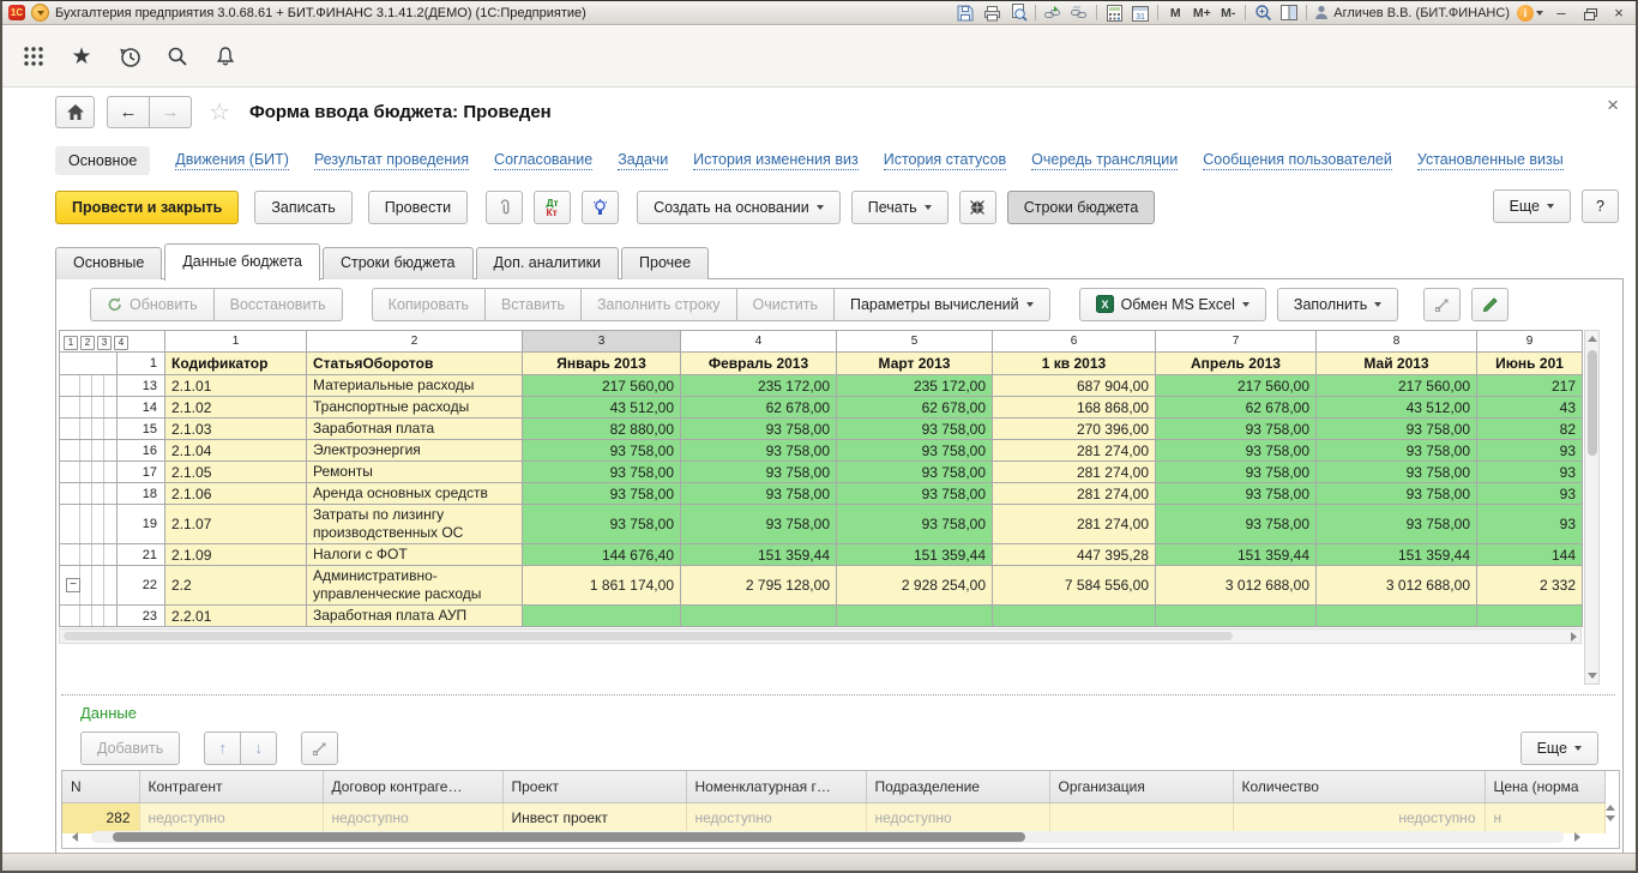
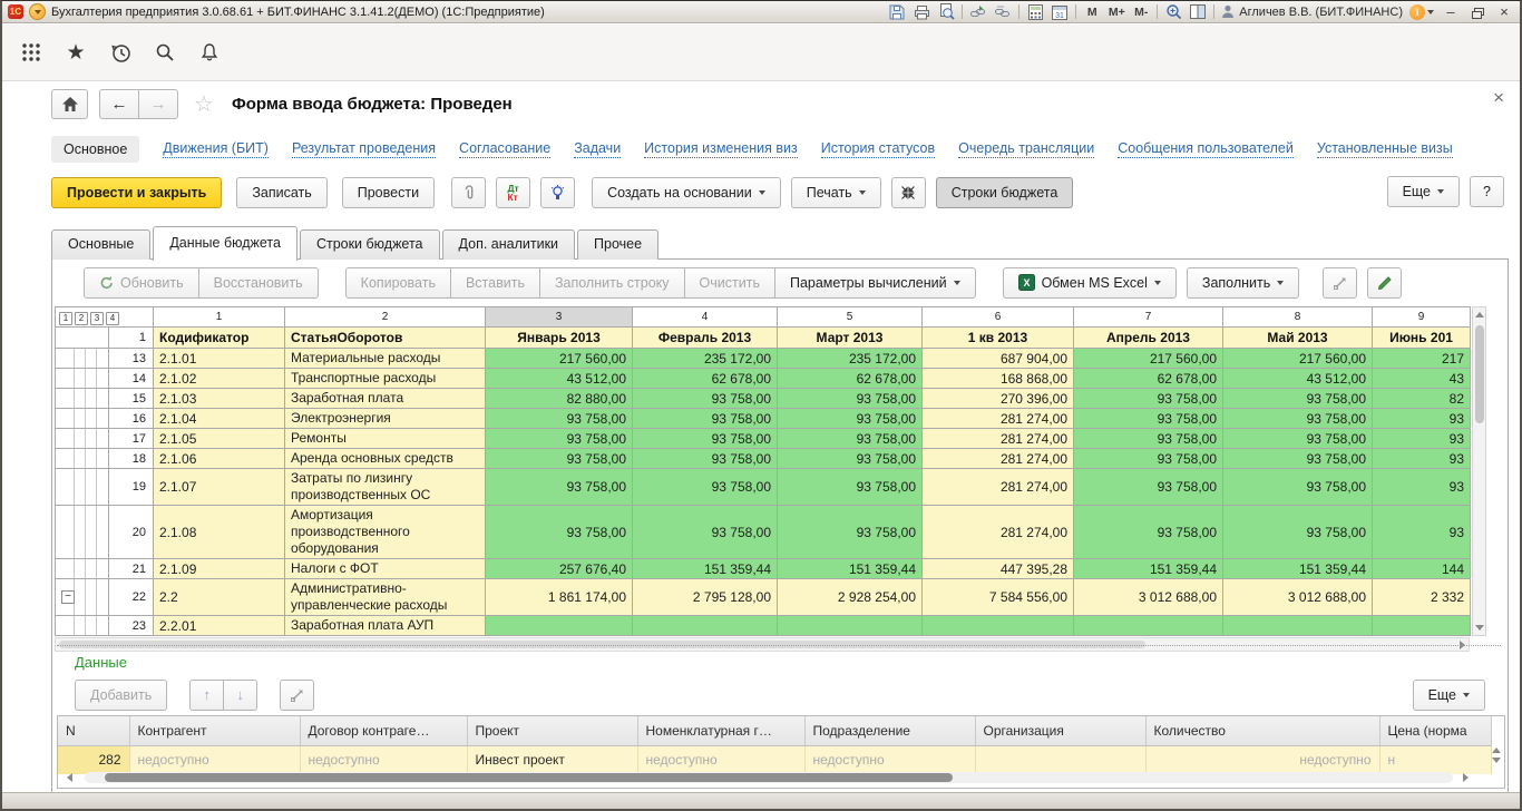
  1С
  Бухгалтерия предприятия 3.0.68.61 + БИТ.ФИНАНС 3.1.41.2(ДЕМО) (1С:Предприятие)
  M
  M+
  M-
  Агличев В.В. (БИТ.ФИНАНС)
  i
  –
  ×
  ★
  ←
  →
  ☆
  Форма ввода бюджета: Проведен
  ×
  Основное
  Движения (БИТ)
  Результат проведения
  Согласование
  Задачи
  История изменения виз
  История статусов
  Очередь трансляции
  Сообщения пользователей
  Установленные визы
  Провести и закрыть
  Записать
  Провести
  Дт
  Кт
  Создать на основании
  Печать
  Строки бюджета
  Еще
  ?
  Основные
  Данные бюджета
  Строки бюджета
  Доп. аналитики
  Прочее
  Обновить
  Восстановить
  Копировать
  Вставить
  Заполнить строку
  Очистить
  Параметры вычислений
  X
  Обмен MS Excel
  Заполнить
  1 2 3 4	1	2	3	4	5	6	7	8	9
  	1	Кодификатор	СтатьяОборотов	Январь 2013	Февраль 2013	Март 2013	1 кв 2013	Апрель 2013	Май 2013	Июнь 201
  	13	2.1.01	Материальные расходы	217 560,00	235 172,00	235 172,00	687 904,00	217 560,00	217 560,00	217
  	14	2.1.02	Транспортные расходы	43 512,00	62 678,00	62 678,00	168 868,00	62 678,00	43 512,00	43
  	15	2.1.03	Заработная плата	82 880,00	93 758,00	93 758,00	270 396,00	93 758,00	93 758,00	82
  	16	2.1.04	Электроэнергия	93 758,00	93 758,00	93 758,00	281 274,00	93 758,00	93 758,00	93
  	17	2.1.05	Ремонты	93 758,00	93 758,00	93 758,00	281 274,00	93 758,00	93 758,00	93
  	18	2.1.06	Аренда основных средств	93 758,00	93 758,00	93 758,00	281 274,00	93 758,00	93 758,00	93
  	19	2.1.07	Затраты по лизингу производственных ОС	93 758,00	93 758,00	93 758,00	281 274,00	93 758,00	93 758,00	93
+ 	20	2.1.08	Амортизация производственного оборудования	93 758,00	93 758,00	93 758,00	281 274,00	93 758,00	93 758,00	93
- 	21	2.1.09	Налоги с ФОТ	144 676,40	151 359,44	151 359,44	447 395,28	151 359,44	151 359,44	144
+ 	21	2.1.09	Налоги с ФОТ	257 676,40	151 359,44	151 359,44	447 395,28	151 359,44	151 359,44	144
  −	22	2.2	Административно-управленческие расходы	1 861 174,00	2 795 128,00	2 928 254,00	7 584 556,00	3 012 688,00	3 012 688,00	2 332
  	23	2.2.01	Заработная плата АУП
  Данные
  Добавить
  ↑
  ↓
  Еще
  N	Контрагент	Договор контраге…	Проект	Номенклатурная г…	Подразделение	Организация	Количество	Цена (норма
  282	недоступно	недоступно	Инвест проект	недоступно	недоступно		недоступно	н
